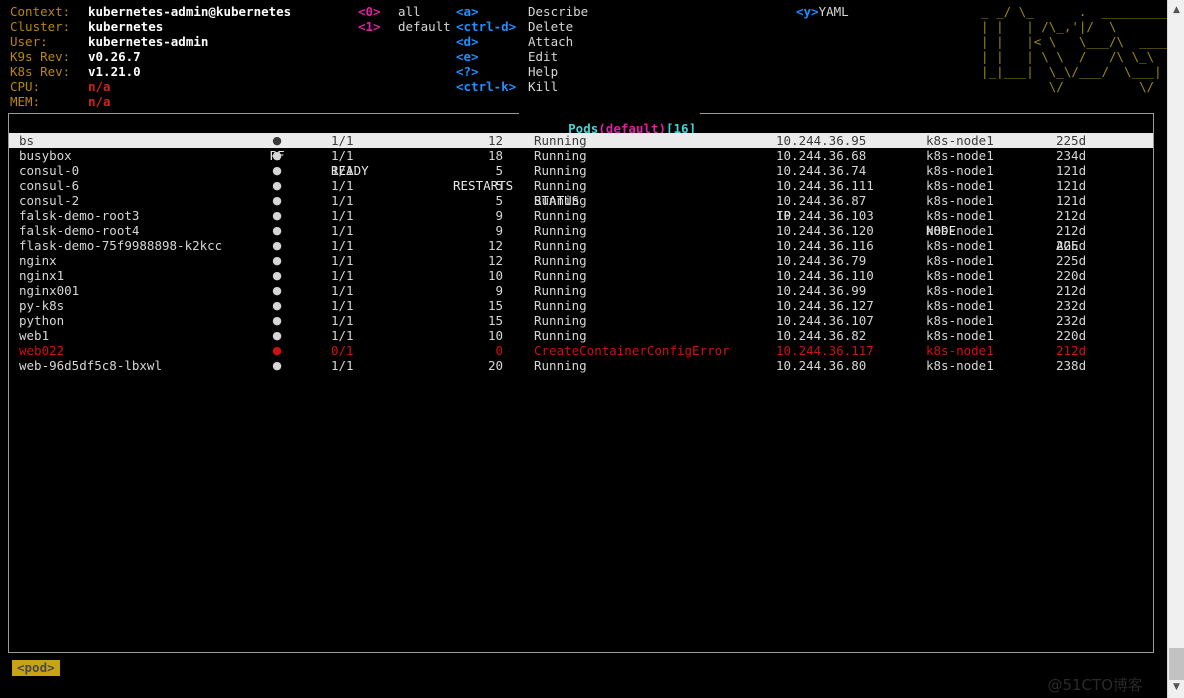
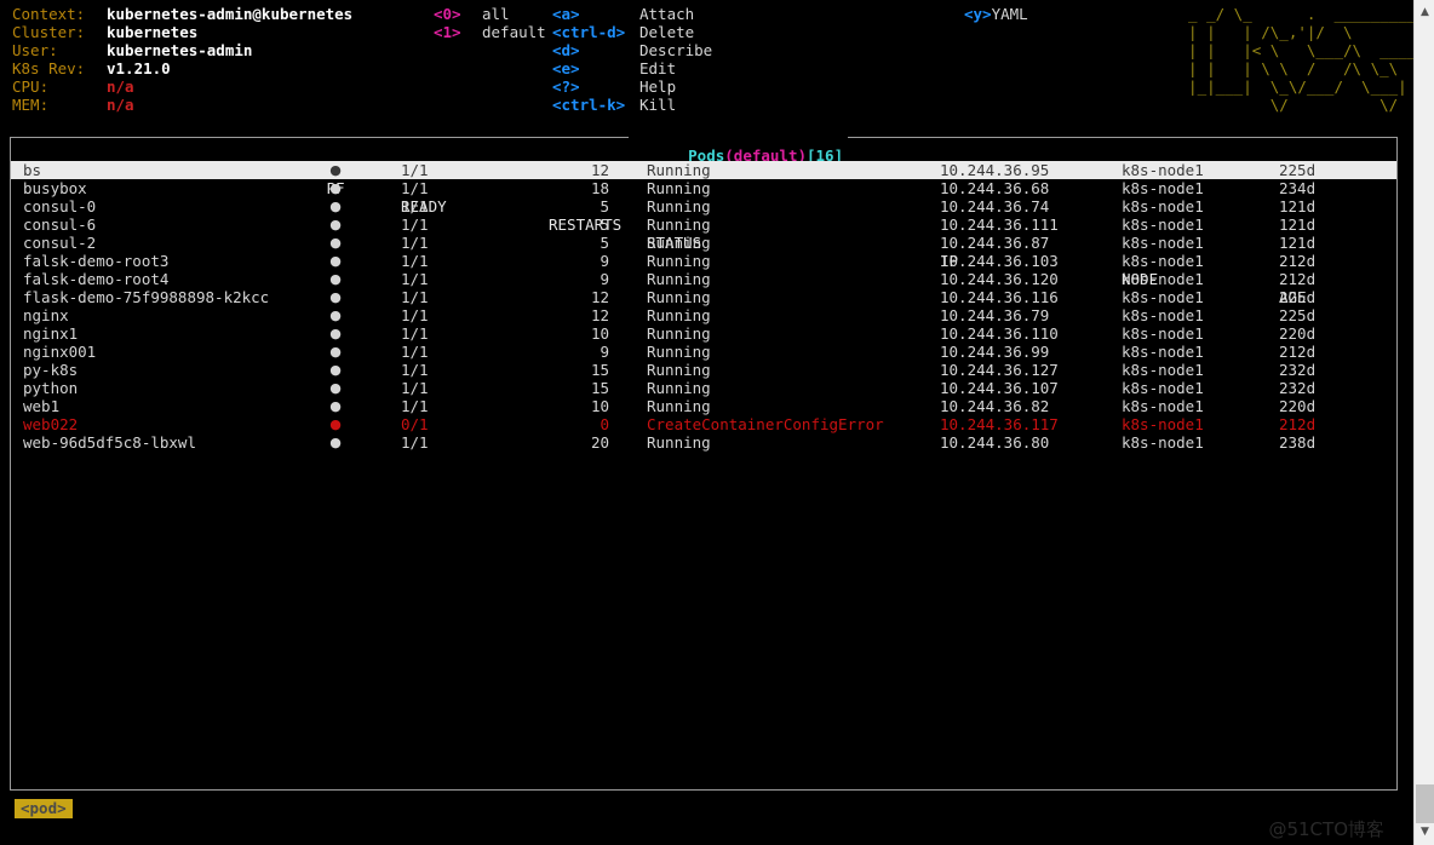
  Context: kubernetes-admin@kubernetes
  Cluster: kubernetes
  User: kubernetes-admin
- K9s Rev: v0.26.7
  K8s Rev: v1.21.0
  CPU: n/a
  MEM: n/a
  <0> all
  <1> default
- <a> Describe
+ <a> Attach
  <ctrl-d> Delete
- <d> Attach
+ <d> Describe
  <e> Edit
  <?> Help
  <ctrl-k> Kill
  <y>YAML
  _ _/ \_ . _________
  | | | /\_,'|/ \
  | | |< \ \___/\ ____
  | | | \ \ / /\ \_\
  |_|___| \_\/___/ \___|
  \/ \/
  Pods(default)[16]
  PF
  READY
  RESTART
  STATUS
  IP
  NODE
  AGE
  bs
  ●
  1/1
  12
  Running
  10.244.36.95
  k8s-node1
  225d
  busybox
  ●
  1/1
  18
  Running
  10.244.36.68
  k8s-node1
  234d
  consul-0
  ●
  1/1
  5
  Running
  10.244.36.74
  k8s-node1
  121d
  consul-6
  ●
  1/1
  5
  Running
  10.244.36.111
  k8s-node1
  121d
  consul-2
  ●
  1/1
  5
  Running
  10.244.36.87
  k8s-node1
  121d
  falsk-demo-root3
  ●
  1/1
  9
  Running
  10.244.36.103
  k8s-node1
  212d
  falsk-demo-root4
  ●
  1/1
  9
  Running
  10.244.36.120
  k8s-node1
  212d
  flask-demo-75f9988898-k2kcc
  ●
  1/1
  12
  Running
  10.244.36.116
  k8s-node1
  225d
  nginx
  ●
  1/1
  12
  Running
  10.244.36.79
  k8s-node1
  225d
  nginx1
  ●
  1/1
  10
  Running
  10.244.36.110
  k8s-node1
  220d
  nginx001
  ●
  1/1
  9
  Running
  10.244.36.99
  k8s-node1
  212d
  py-k8s
  ●
  1/1
  15
  Running
  10.244.36.127
  k8s-node1
  232d
  python
  ●
  1/1
  15
  Running
  10.244.36.107
  k8s-node1
  232d
  web1
  ●
  1/1
  10
  Running
  10.244.36.82
  k8s-node1
  220d
  web022
  ●
  0/1
  0
  CreateContainerConfigError
  10.244.36.117
  k8s-node1
  212d
  web-96d5df5c8-lbxwl
  ●
  1/1
  20
  Running
  10.244.36.80
  k8s-node1
  238d
  <pod>
  @51CTO博客
  ▲
  ▼
